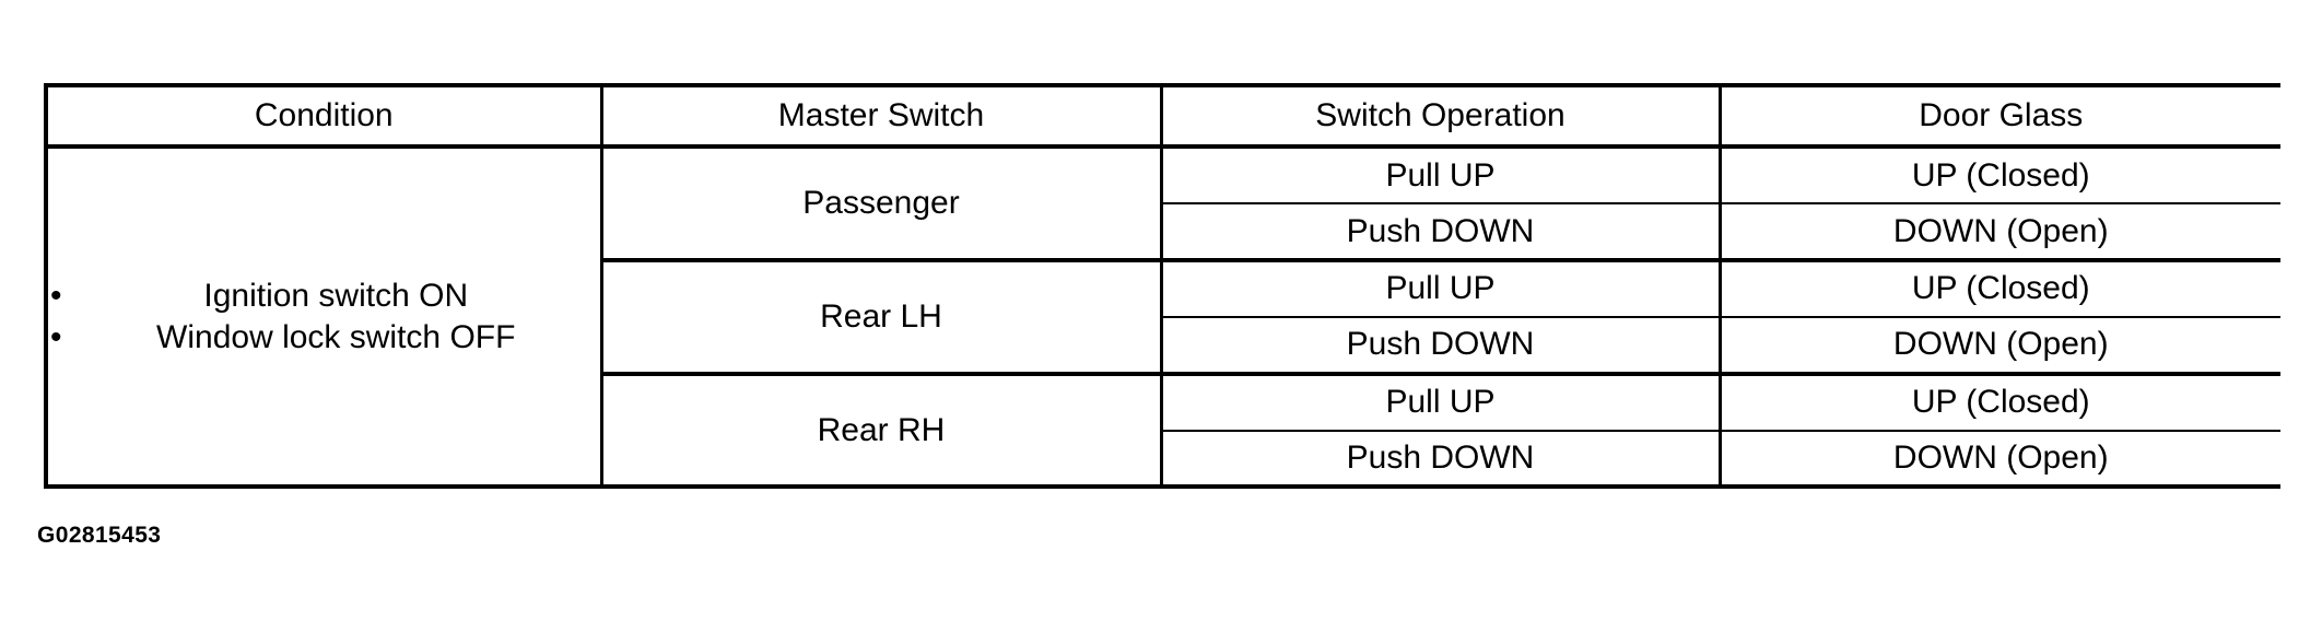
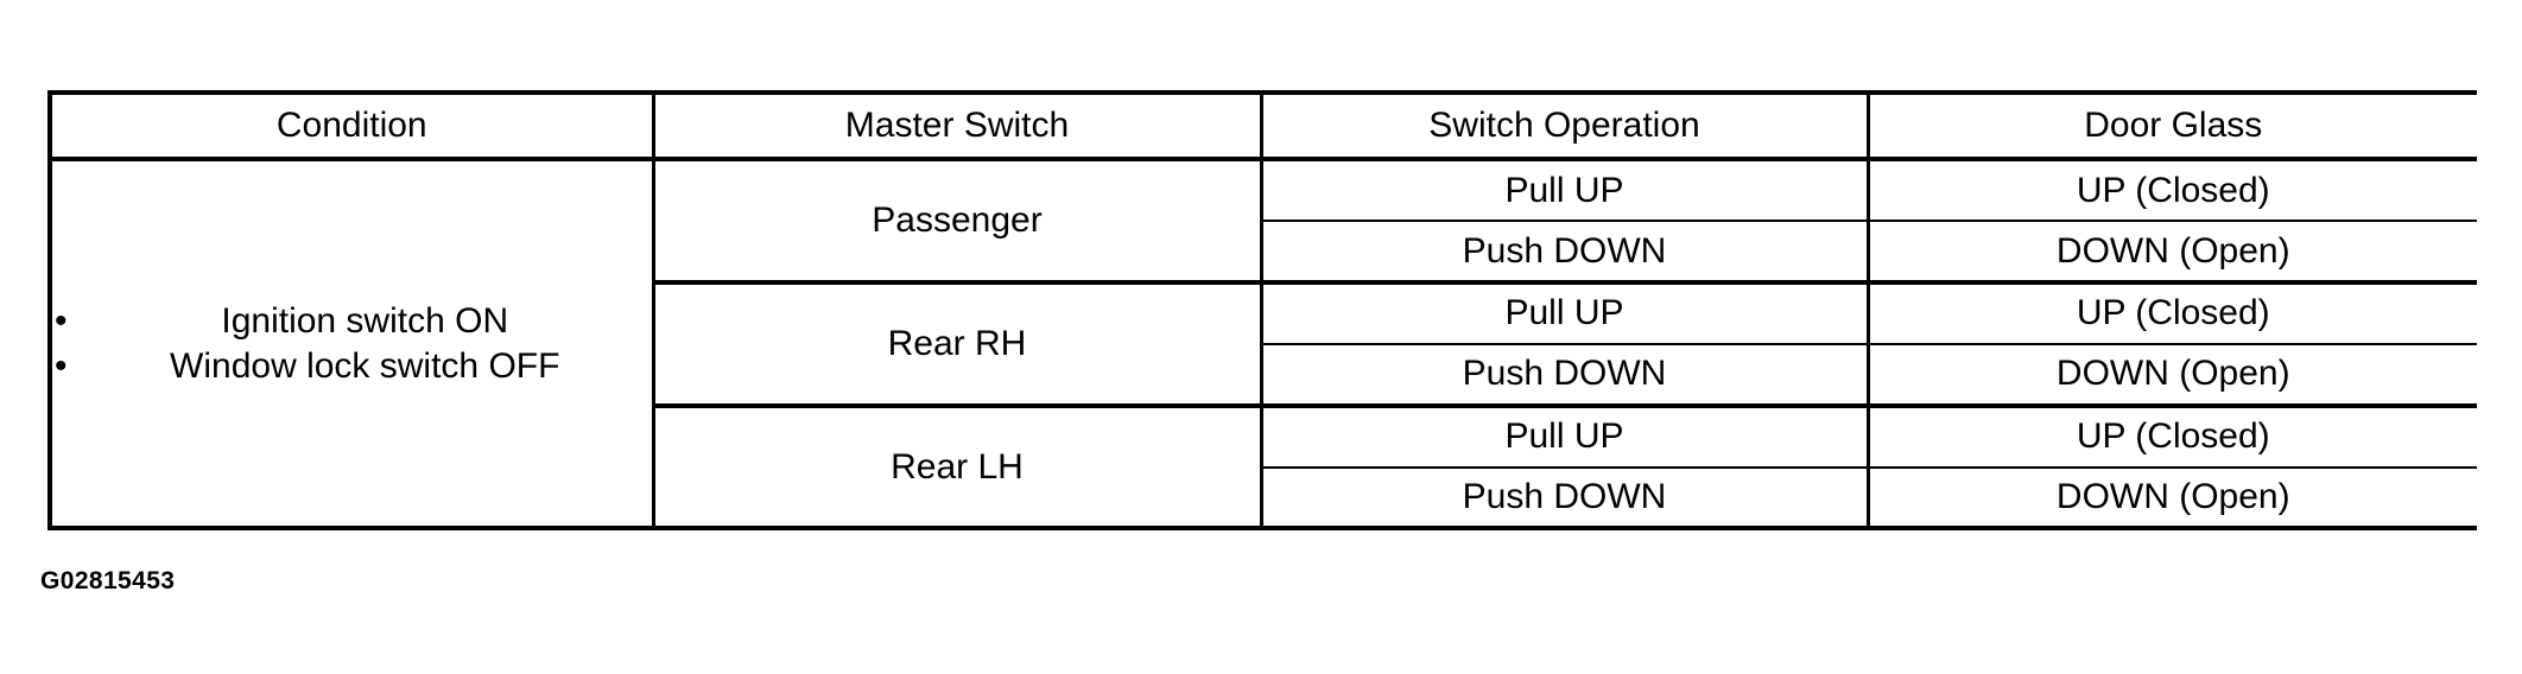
  Condition	Master Switch	Switch Operation	Door Glass
  • Ignition switch ON • Window lock switch OFF	Passenger	Pull UP	UP (Closed)
  Push DOWN	DOWN (Open)
- Rear LH	Pull UP	UP (Closed)
+ Rear RH	Pull UP	UP (Closed)
  Push DOWN	DOWN (Open)
- Rear RH	Pull UP	UP (Closed)
+ Rear LH	Pull UP	UP (Closed)
  Push DOWN	DOWN (Open)
  G02815453
